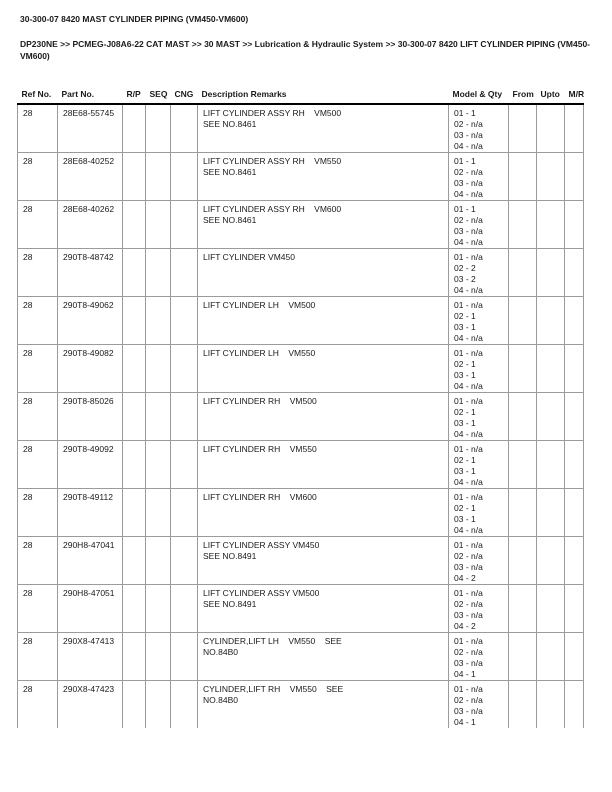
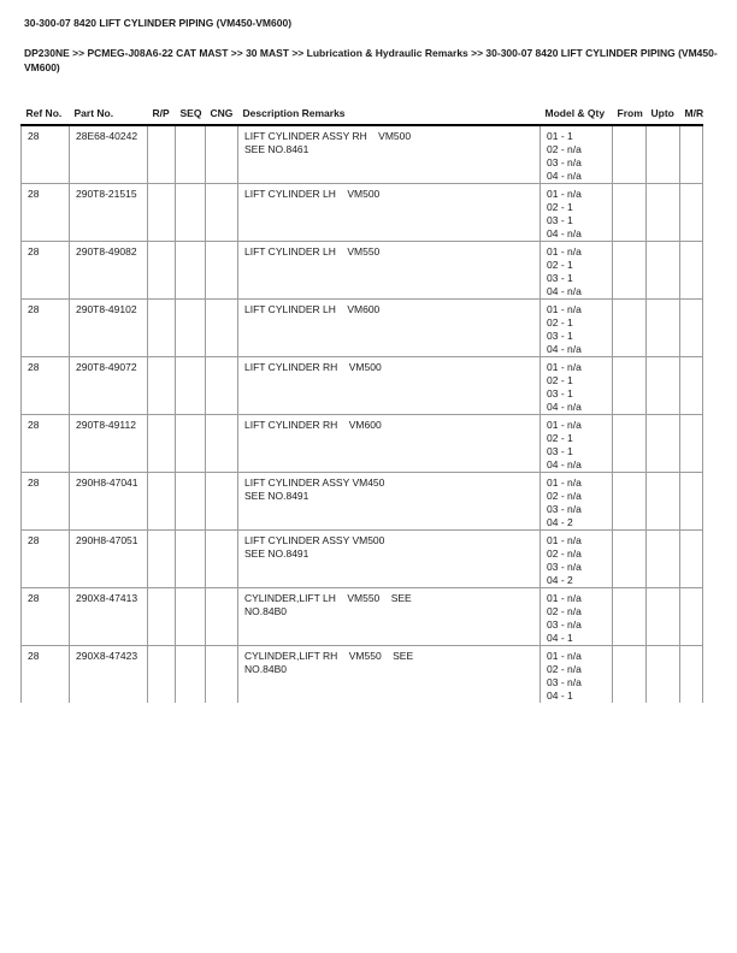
- 30-300-07 8420 MAST CYLINDER PIPING (VM450-VM600)
+ 30-300-07 8420 LIFT CYLINDER PIPING (VM450-VM600)
- DP230NE >> PCMEG-J08A6-22 CAT MAST >> 30 MAST >> Lubrication & Hydraulic System >> 30-300-07 8420 LIFT CYLINDER PIPING (VM450-VM600)
+ DP230NE >> PCMEG-J08A6-22 CAT MAST >> 30 MAST >> Lubrication & Hydraulic Remarks >> 30-300-07 8420 LIFT CYLINDER PIPING (VM450-VM600)
  Ref No.	Part No.	R/P	SEQ	CNG	Description Remarks	Model & Qty	From	Upto	M/R
- 28	28E68-55745				LIFT CYLINDER ASSY RH VM500SEE NO.8461	01 - 102 - n/a03 - n/a04 - n/a
+ 28	28E68-40242				LIFT CYLINDER ASSY RH VM500SEE NO.8461	01 - 102 - n/a03 - n/a04 - n/a
- 28	28E68-40252				LIFT CYLINDER ASSY RH VM550SEE NO.8461	01 - 102 - n/a03 - n/a04 - n/a
- 28	28E68-40262				LIFT CYLINDER ASSY RH VM600SEE NO.8461	01 - 102 - n/a03 - n/a04 - n/a
- 28	290T8-48742				LIFT CYLINDER VM450	01 - n/a02 - 203 - 204 - n/a
- 28	290T8-49062				LIFT CYLINDER LH VM500	01 - n/a02 - 103 - 104 - n/a
+ 28	290T8-21515				LIFT CYLINDER LH VM500	01 - n/a02 - 103 - 104 - n/a
  28	290T8-49082				LIFT CYLINDER LH VM550	01 - n/a02 - 103 - 104 - n/a
+ 28	290T8-49102				LIFT CYLINDER LH VM600	01 - n/a02 - 103 - 104 - n/a
- 28	290T8-85026				LIFT CYLINDER RH VM500	01 - n/a02 - 103 - 104 - n/a
+ 28	290T8-49072				LIFT CYLINDER RH VM500	01 - n/a02 - 103 - 104 - n/a
- 28	290T8-49092				LIFT CYLINDER RH VM550	01 - n/a02 - 103 - 104 - n/a
  28	290T8-49112				LIFT CYLINDER RH VM600	01 - n/a02 - 103 - 104 - n/a
  28	290H8-47041				LIFT CYLINDER ASSY VM450SEE NO.8491	01 - n/a02 - n/a03 - n/a04 - 2
  28	290H8-47051				LIFT CYLINDER ASSY VM500SEE NO.8491	01 - n/a02 - n/a03 - n/a04 - 2
  28	290X8-47413				CYLINDER,LIFT LH VM550 SEENO.84B0	01 - n/a02 - n/a03 - n/a04 - 1
  28	290X8-47423				CYLINDER,LIFT RH VM550 SEENO.84B0	01 - n/a02 - n/a03 - n/a04 - 1
